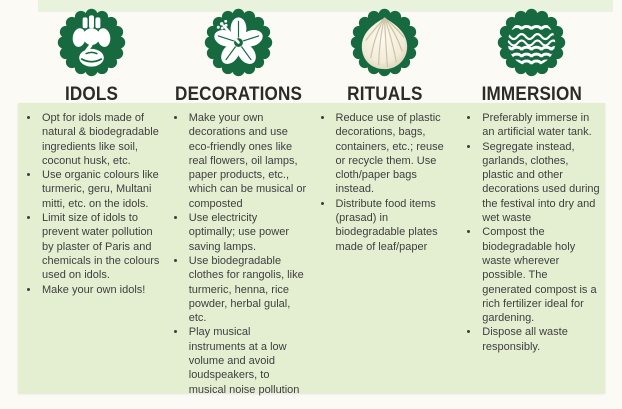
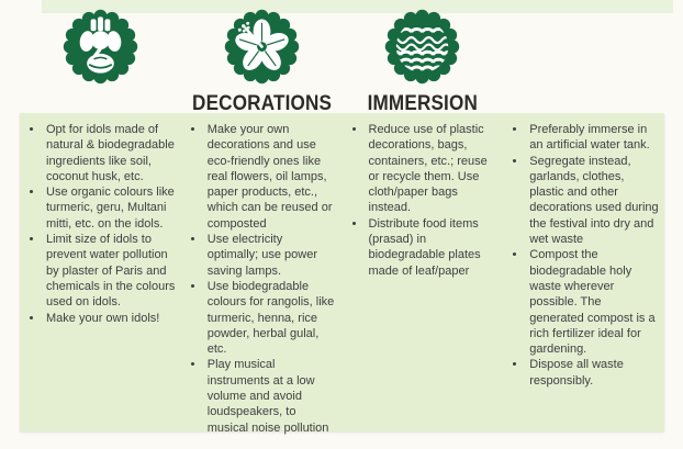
- IDOLS
  DECORATIONS
- RITUALS
  IMMERSION
  Opt for idols made of natural & biodegradable ingredients like soil, coconut husk, etc.
  Use organic colours like turmeric, geru, Multani mitti, etc. on the idols.
  Limit size of idols to prevent water pollution by plaster of Paris and chemicals in the colours used on idols.
  Make your own idols!
- Make your own decorations and use eco-friendly ones like real flowers, oil lamps, paper products, etc., which can be musical or composted
+ Make your own decorations and use eco-friendly ones like real flowers, oil lamps, paper products, etc., which can be reused or composted
  Use electricity optimally; use power saving lamps.
- Use biodegradable clothes for rangolis, like turmeric, henna, rice powder, herbal gulal, etc.
+ Use biodegradable colours for rangolis, like turmeric, henna, rice powder, herbal gulal, etc.
  Play musical instruments at a low volume and avoid loudspeakers, to musical noise pollution
  Reduce use of plastic decorations, bags, containers, etc.; reuse or recycle them. Use cloth/paper bags instead.
  Distribute food items (prasad) in biodegradable plates made of leaf/paper
  Preferably immerse in an artificial water tank.
  Segregate instead, garlands, clothes, plastic and other decorations used during the festival into dry and wet waste
  Compost the biodegradable holy waste wherever possible. The generated compost is a rich fertilizer ideal for gardening.
  Dispose all waste responsibly.
